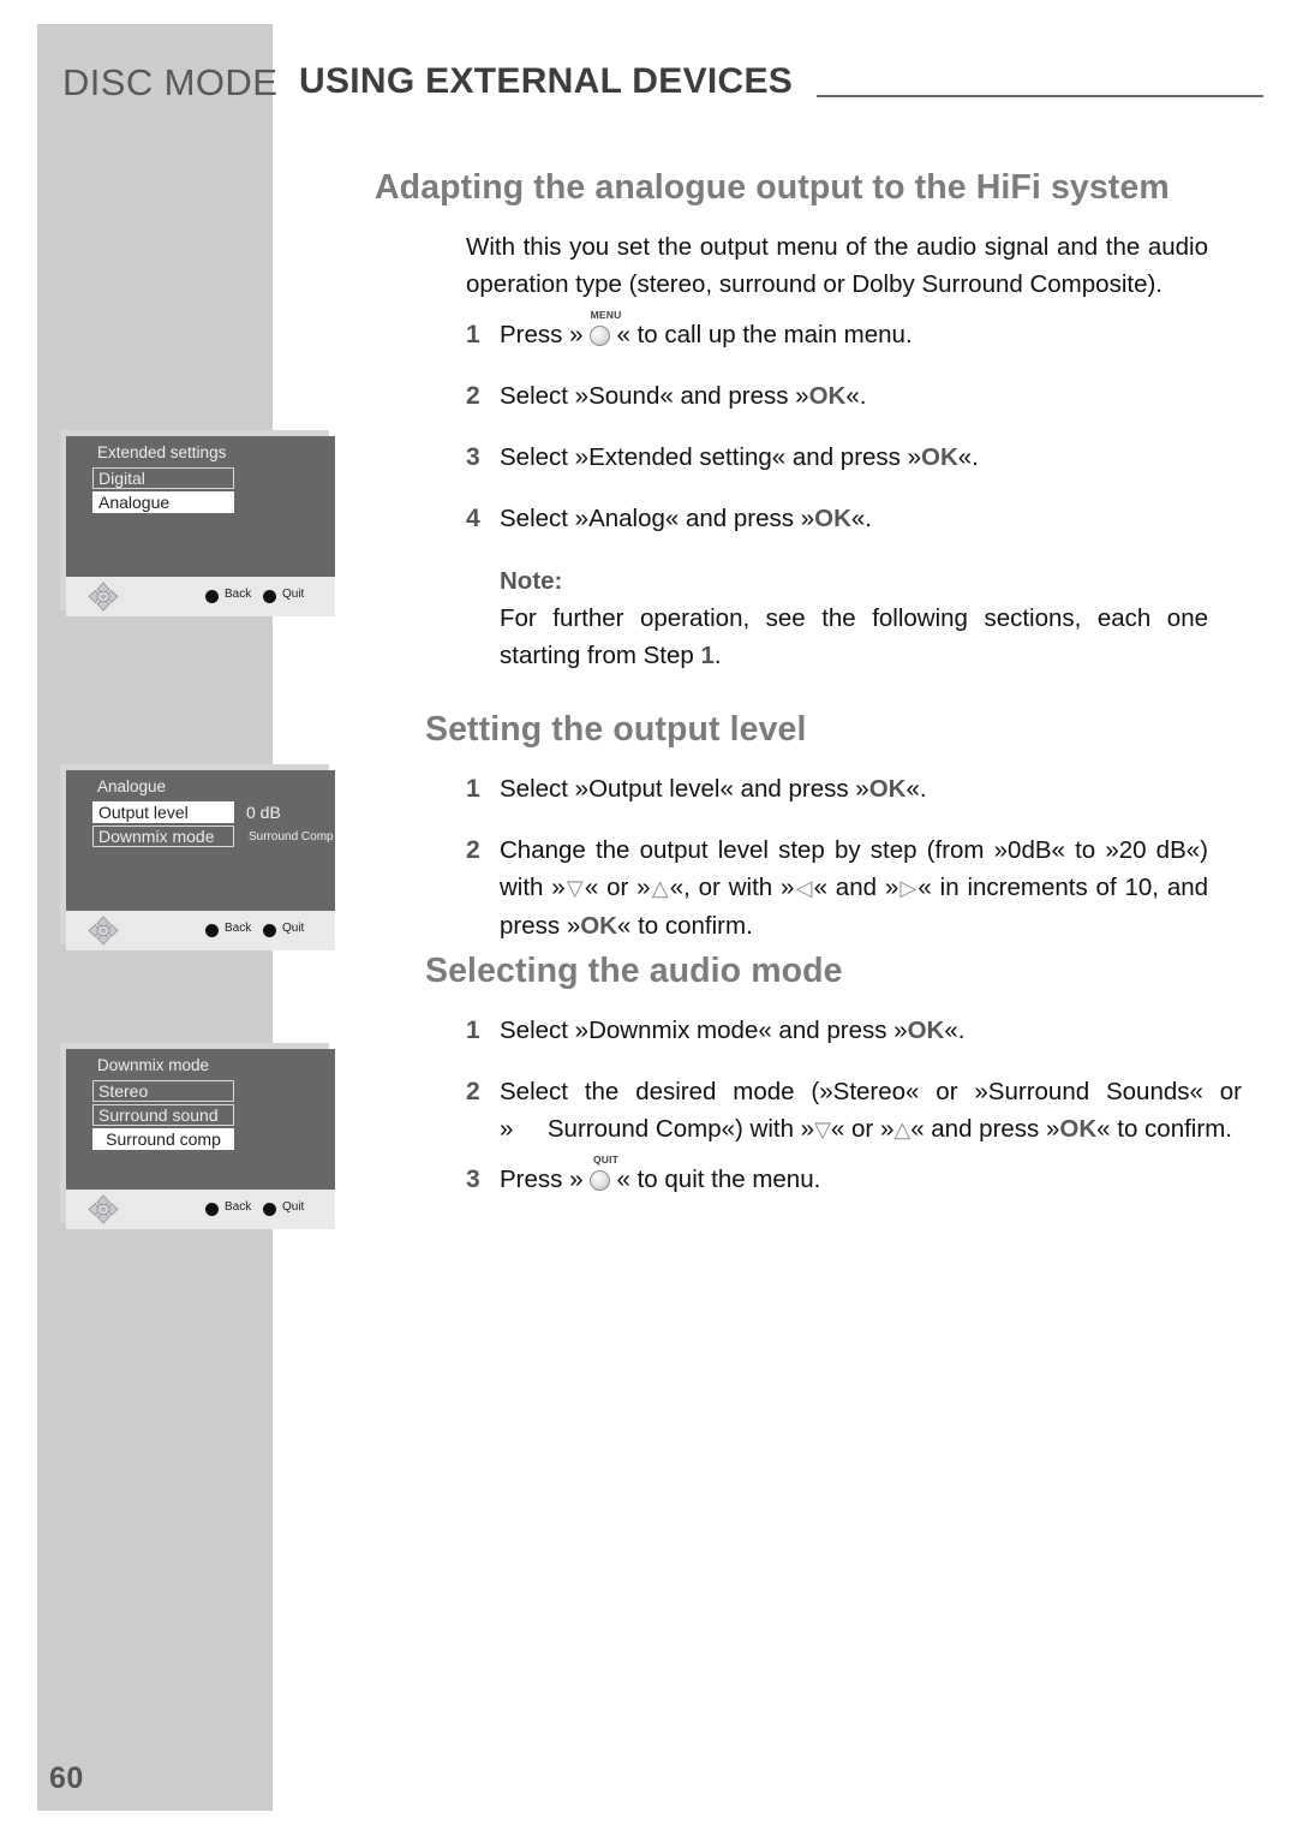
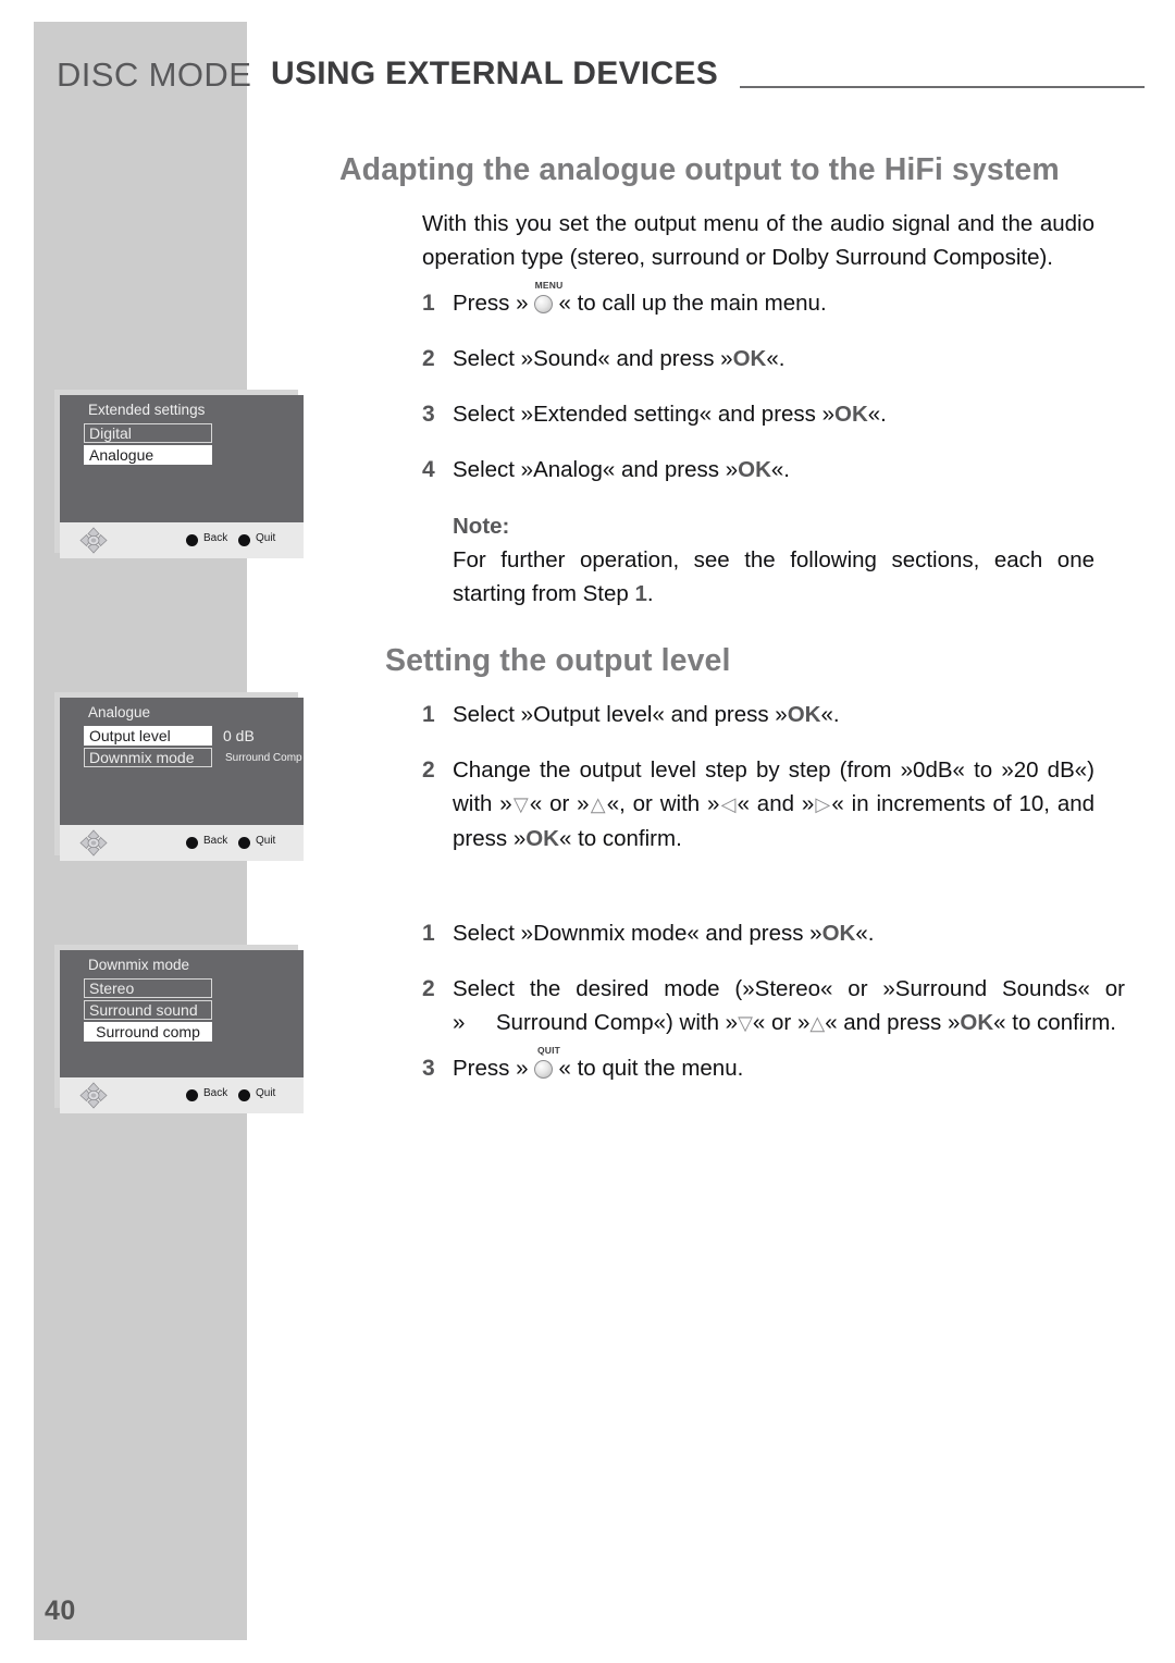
  DISC MODE
  USING EXTERNAL DEVICES
  Adapting the analogue output to the HiFi system
  With this you set the output menu of the audio signal and the audio operation type (stereo, surround or Dolby Surround Composite).
  1
  Press »
  MENU
  « to call up the main menu.
  2
  Select »Sound« and press »OK«.
  3
  Select »Extended setting« and press »OK«.
  4
  Select »Analog« and press »OK«.
  Note:
  For further operation, see the following sections, each one starting from Step 1.
  Setting the output level
  1
  Select »Output level« and press »OK«.
  2
  Change the output level step by step (from »0dB« to »20 dB«) with »▽« or »△«, or with »◁« and »▷« in increments of 10, and press »OK« to confirm.
- Selecting the audio mode
  1
  Select »Downmix mode« and press »OK«.
  2
  Select the desired mode (»Stereo« or »Surround Sounds« or » Surround Comp«) with »▽« or »△« and press »OK« to confirm.
  3
  Press »
  QUIT
  « to quit the menu.
  Extended settings
  Digital
  Analogue
  Back
  Quit
  Analogue
  Output level
  0 dB
  Downmix mode
  Surround Comp
  Back
  Quit
  Downmix mode
  Stereo
  Surround sound
  Surround comp
  Back
  Quit
- 60
+ 40
